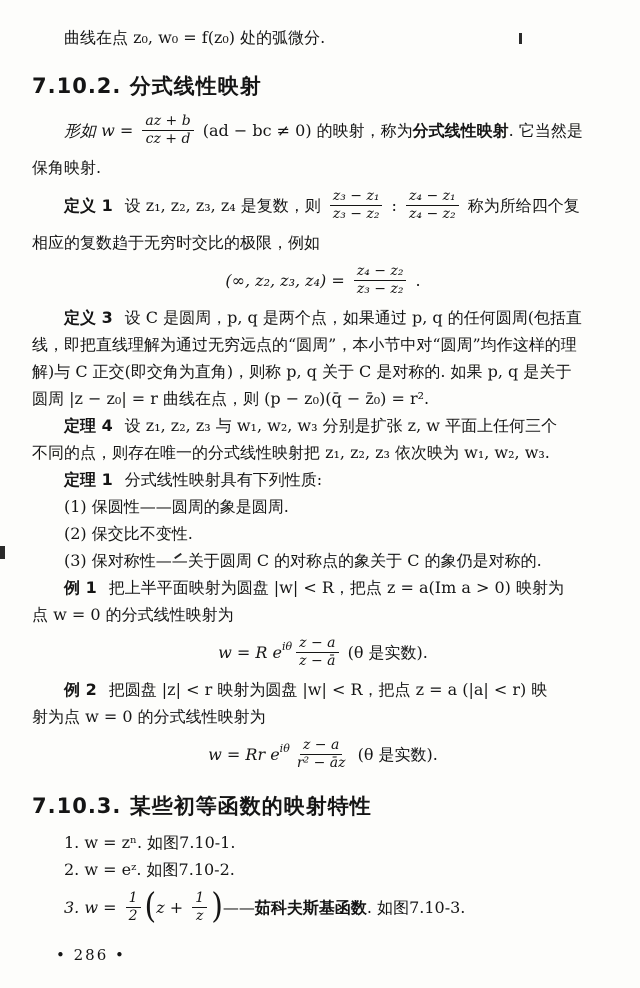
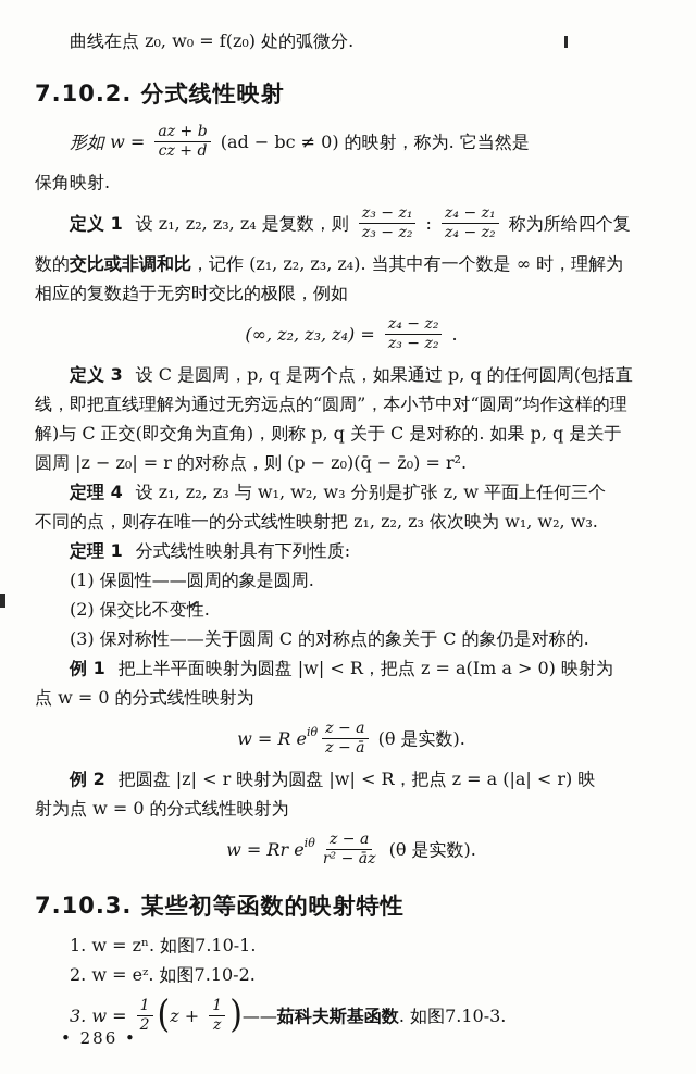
  曲线在点 z₀, w₀ = f(z₀) 处的弧微分.
  7.10.2. 分式线性映射
  形如 w =
  az + b
  cz + d
  (ad − bc ≠ 0) 的映射，称为
- 分式线性映射
  . 它当然是
  保角映射.
  定义 1
  设 z₁, z₂, z₃, z₄ 是复数，则
  z₃ − z₁
  z₃ − z₂
  :
  z₄ − z₁
  z₄ − z₂
  称为所给四个复
+ 数的交比或非调和比，记作 (z₁, z₂, z₃, z₄). 当其中有一个数是 ∞ 时，理解为
  相应的复数趋于无穷时交比的极限，例如
  (∞, z₂, z₃, z₄) =
  z₄ − z₂
  z₃ − z₂
  .
  定义 3 设 C 是圆周，p, q 是两个点，如果通过 p, q 的任何圆周(包括直
  线，即把直线理解为通过无穷远点的“圆周”，本小节中对“圆周”均作这样的理
  解)与 C 正交(即交角为直角)，则称 p, q 关于 C 是对称的. 如果 p, q 是关于
- 圆周 |z − z₀| = r 曲线在点，则 (p − z₀)(q̄ − z̄₀) = r².
+ 圆周 |z − z₀| = r 的对称点，则 (p − z₀)(q̄ − z̄₀) = r².
  定理 4 设 z₁, z₂, z₃ 与 w₁, w₂, w₃ 分别是扩张 z, w 平面上任何三个
  不同的点，则存在唯一的分式线性映射把 z₁, z₂, z₃ 依次映为 w₁, w₂, w₃.
  定理 1 分式线性映射具有下列性质:
  (1) 保圆性——圆周的象是圆周.
  (2) 保交比不变性.
  (3) 保对称性——关于圆周 C 的对称点的象关于 C 的象仍是对称的.
  例 1 把上半平面映射为圆盘 |w| < R，把点 z = a(Im a > 0) 映射为
  点 w = 0 的分式线性映射为
  w = R e
  iθ
  z − a
  z − ā
  (θ 是实数).
  例 2 把圆盘 |z| < r 映射为圆盘 |w| < R，把点 z = a (|a| < r) 映
  射为点 w = 0 的分式线性映射为
  w = Rr e
  iθ
  z − a
  r² − āz
  (θ 是实数).
  7.10.3. 某些初等函数的映射特性
  1. w = zⁿ. 如图7.10-1.
  2. w = eᶻ. 如图7.10-2.
  3. w =
  1
  2
  (
  z +
  1
  z
  )
  ——
  茹科夫斯基函数
  . 如图7.10-3.
  • 286 •
